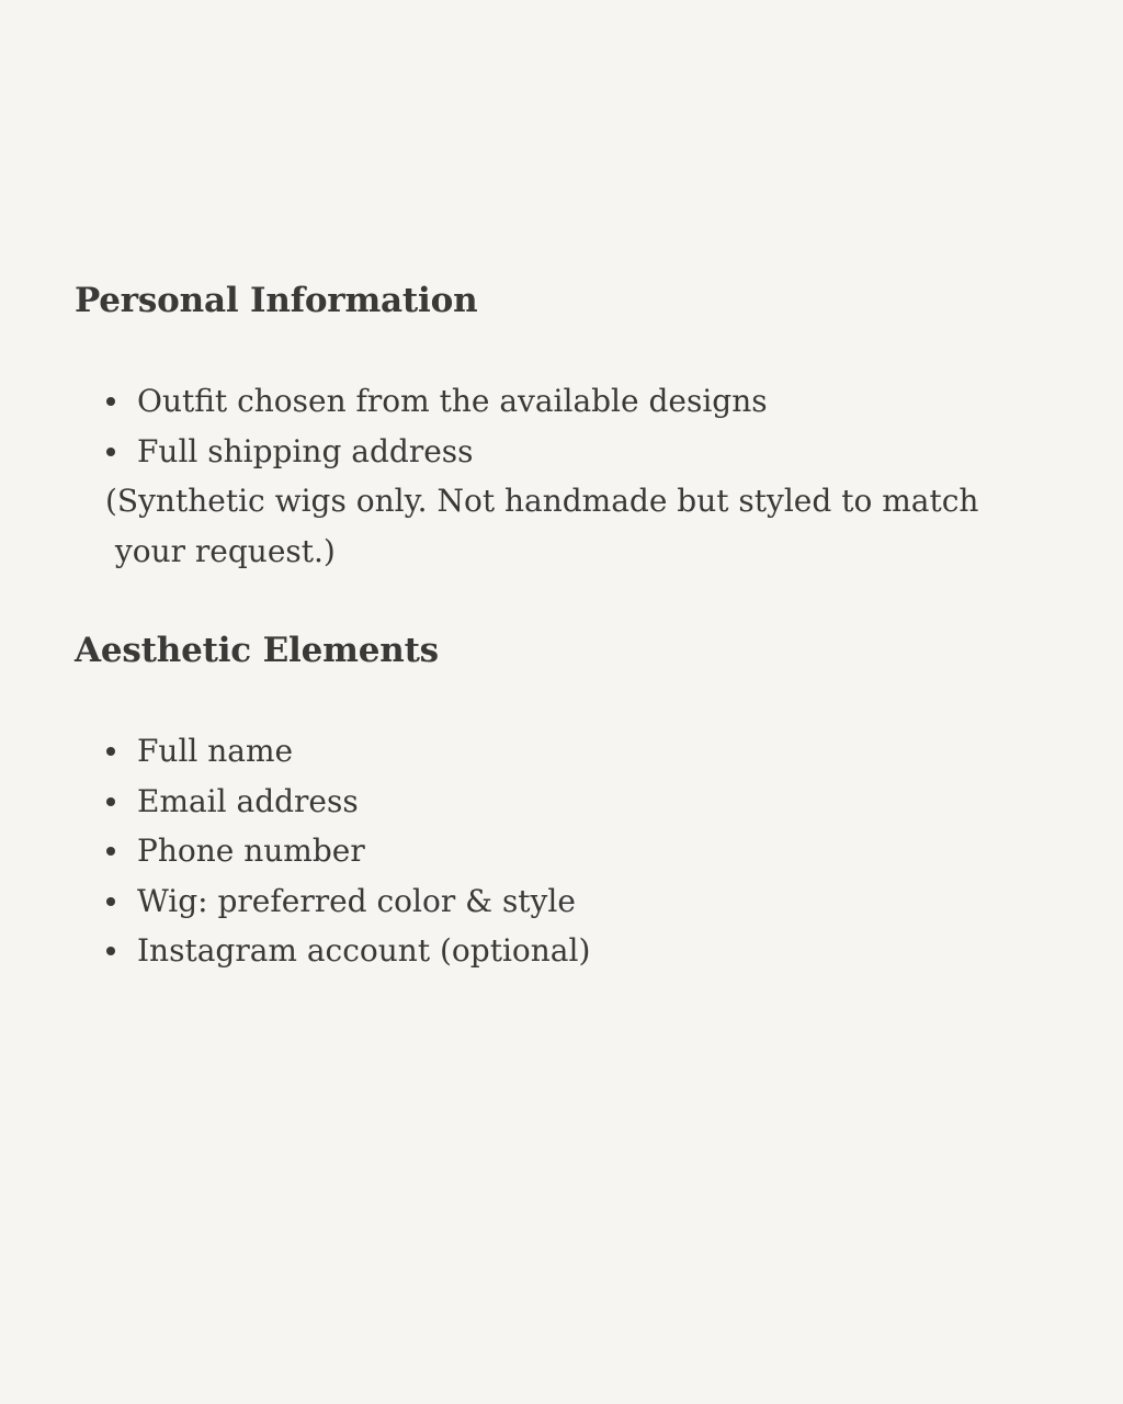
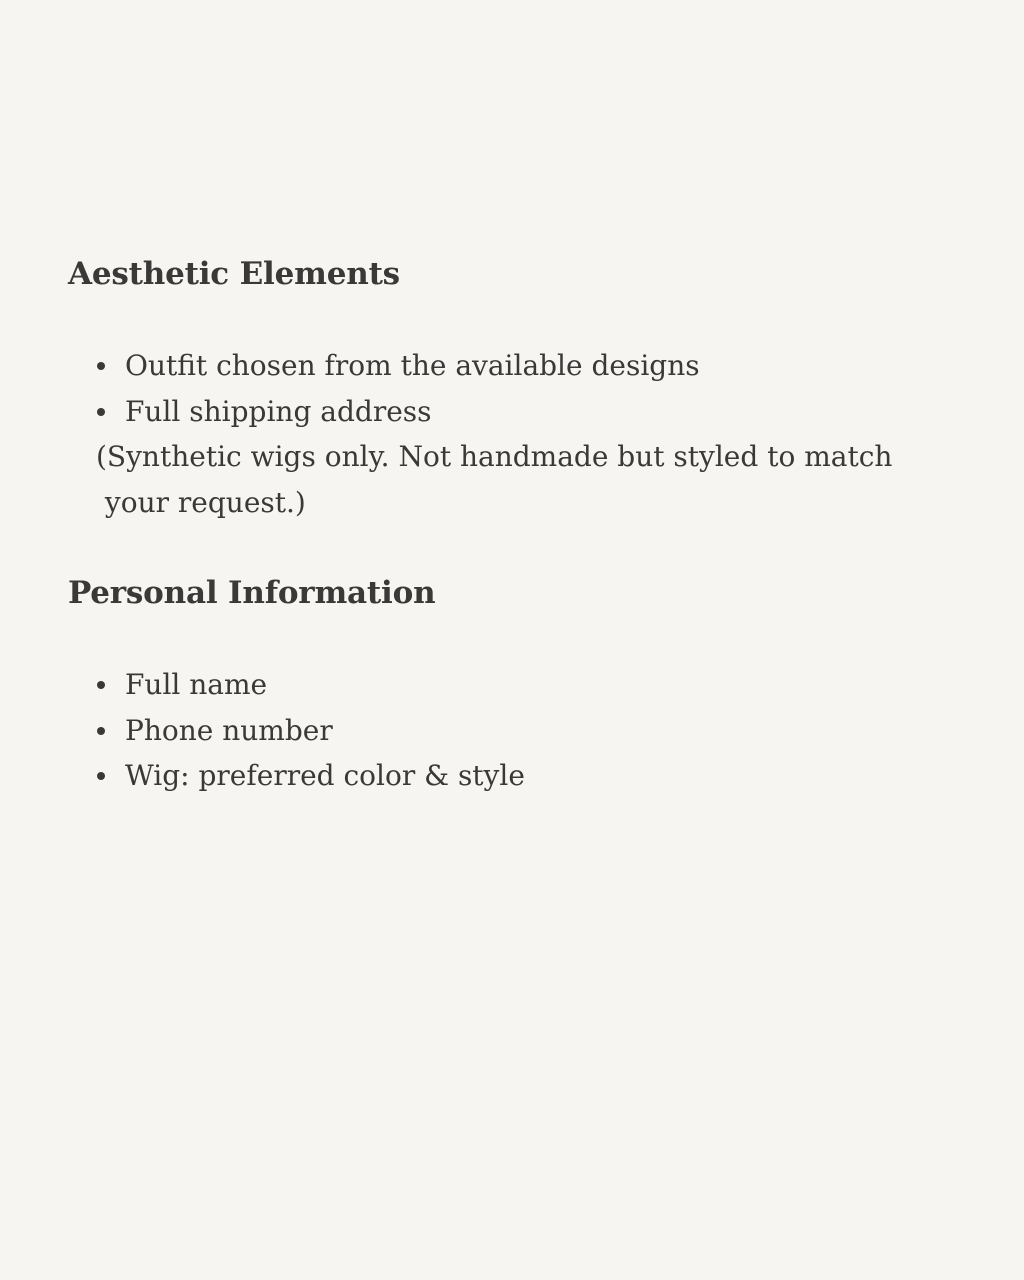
- Personal Information
+ Aesthetic Elements
  Outfit chosen from the available designs
  Full shipping address
  (Synthetic wigs only. Not handmade but styled to match
  your request.)
- Aesthetic Elements
+ Personal Information
  Full name
- Email address
  Phone number
  Wig: preferred color & style
- Instagram account (optional)
